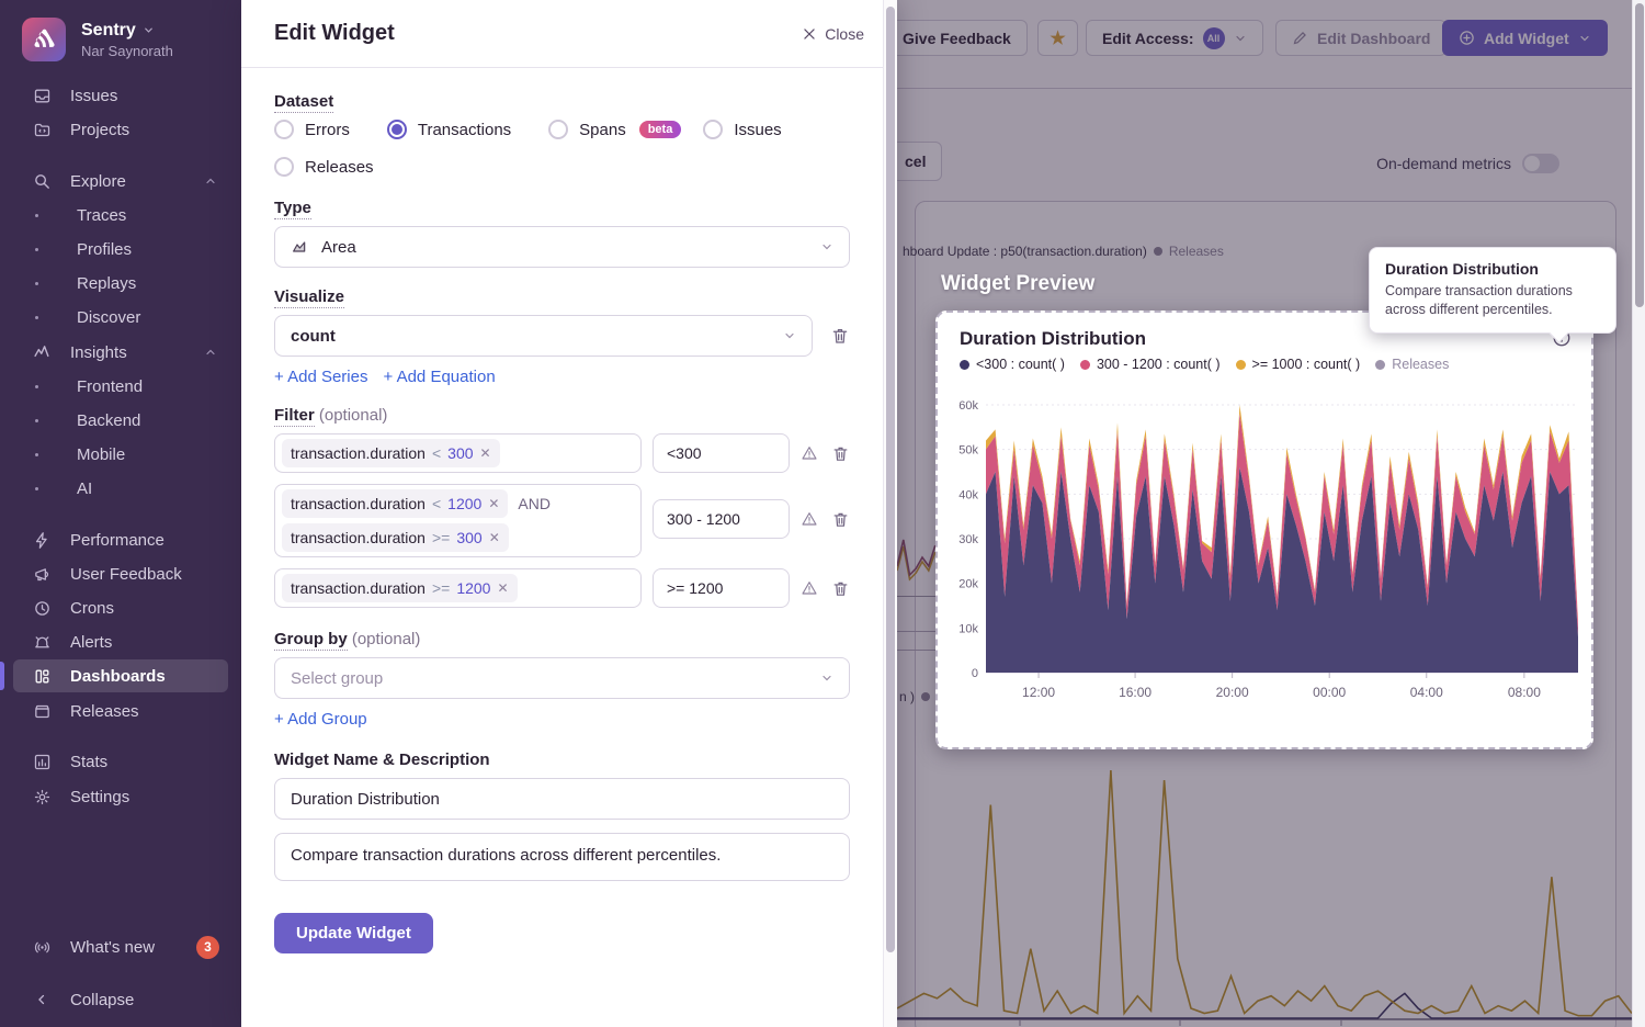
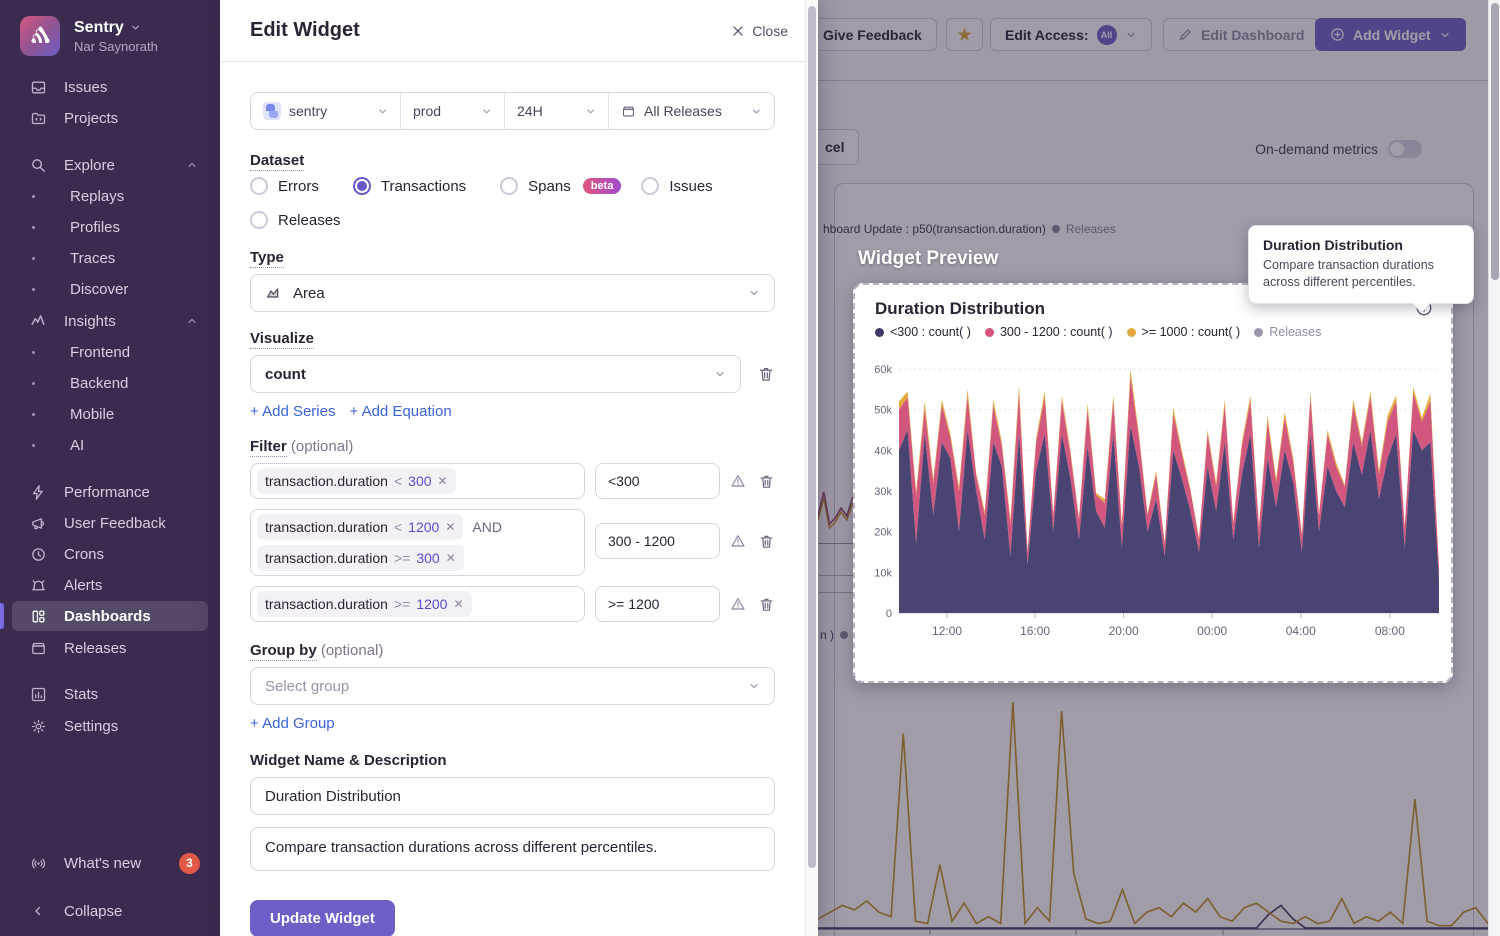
  Give Feedback
  ★
  Edit Access:
  All
  Edit Dashboard
  Add Widget
  cel
  On-demand metrics
  hboard Update : p50(transaction.duration)
  Releases
  n )
  Widget Preview
  Duration Distribution
  <300 : count( )
  300 - 1200 : count( )
  >= 1000 : count( )
  Releases
  0
  10k
  20k
  30k
  40k
  50k
  60k
  12:00
  16:00
  20:00
  00:00
  04:00
  08:00
  Duration Distribution
  Compare transaction durations across different percentiles.
  Sentry
  Nar Saynorath
  Issues
  Projects
  Explore
- Traces
+ Replays
  Profiles
- Replays
+ Traces
  Discover
  Insights
  Frontend
  Backend
  Mobile
  AI
  Performance
  User Feedback
  Crons
  Alerts
  Dashboards
  Releases
  Stats
  Settings
  What's new
  3
  Collapse
  Edit Widget
  Close
+ sentry
+ prod
+ 24H
+ All Releases
  Dataset
  Errors
  Transactions
  Spans
  beta
  Issues
  Releases
  Type
  Area
  Visualize
  count
  + Add Series
  + Add Equation
  Filter (optional)
  transaction.duration
  <
  300
  ✕
  <300
  transaction.duration
  <
  1200
  ✕
  AND
  transaction.duration
  >=
  300
  ✕
  300 - 1200
  transaction.duration
  >=
  1200
  ✕
  >= 1200
  Group by (optional)
  Select group
  + Add Group
  Widget Name & Description
  Duration Distribution Compare transaction durations across different percentiles. Update Widget
